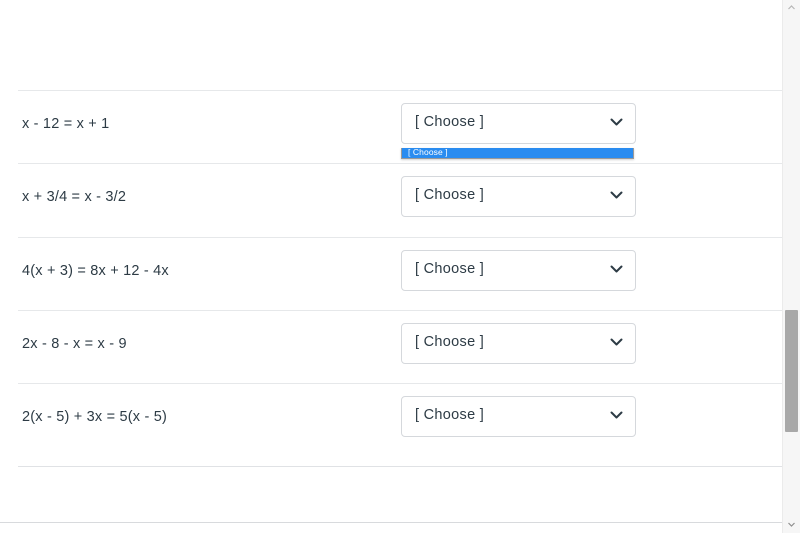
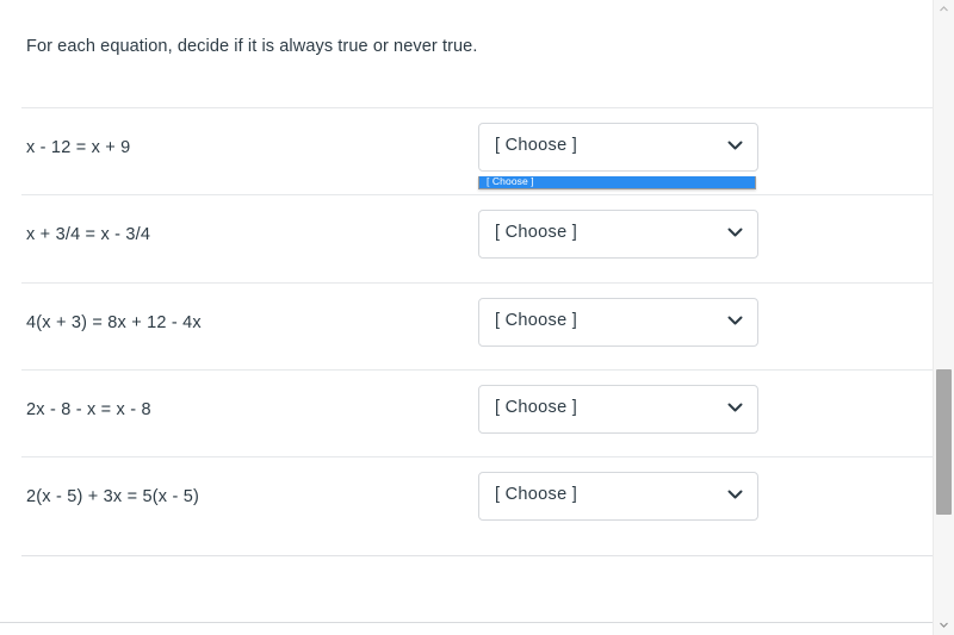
+ For each equation, decide if it is always true or never true.
- x - 12 = x + 1
+ x - 12 = x + 9
  [ Choose ]
- x + 3/4 = x - 3/2
+ x + 3/4 = x - 3/4
  [ Choose ]
  4(x + 3) = 8x + 12 - 4x
  [ Choose ]
- 2x - 8 - x = x - 9
+ 2x - 8 - x = x - 8
  [ Choose ]
  2(x - 5) + 3x = 5(x - 5)
  [ Choose ]
  [ Choose ]
